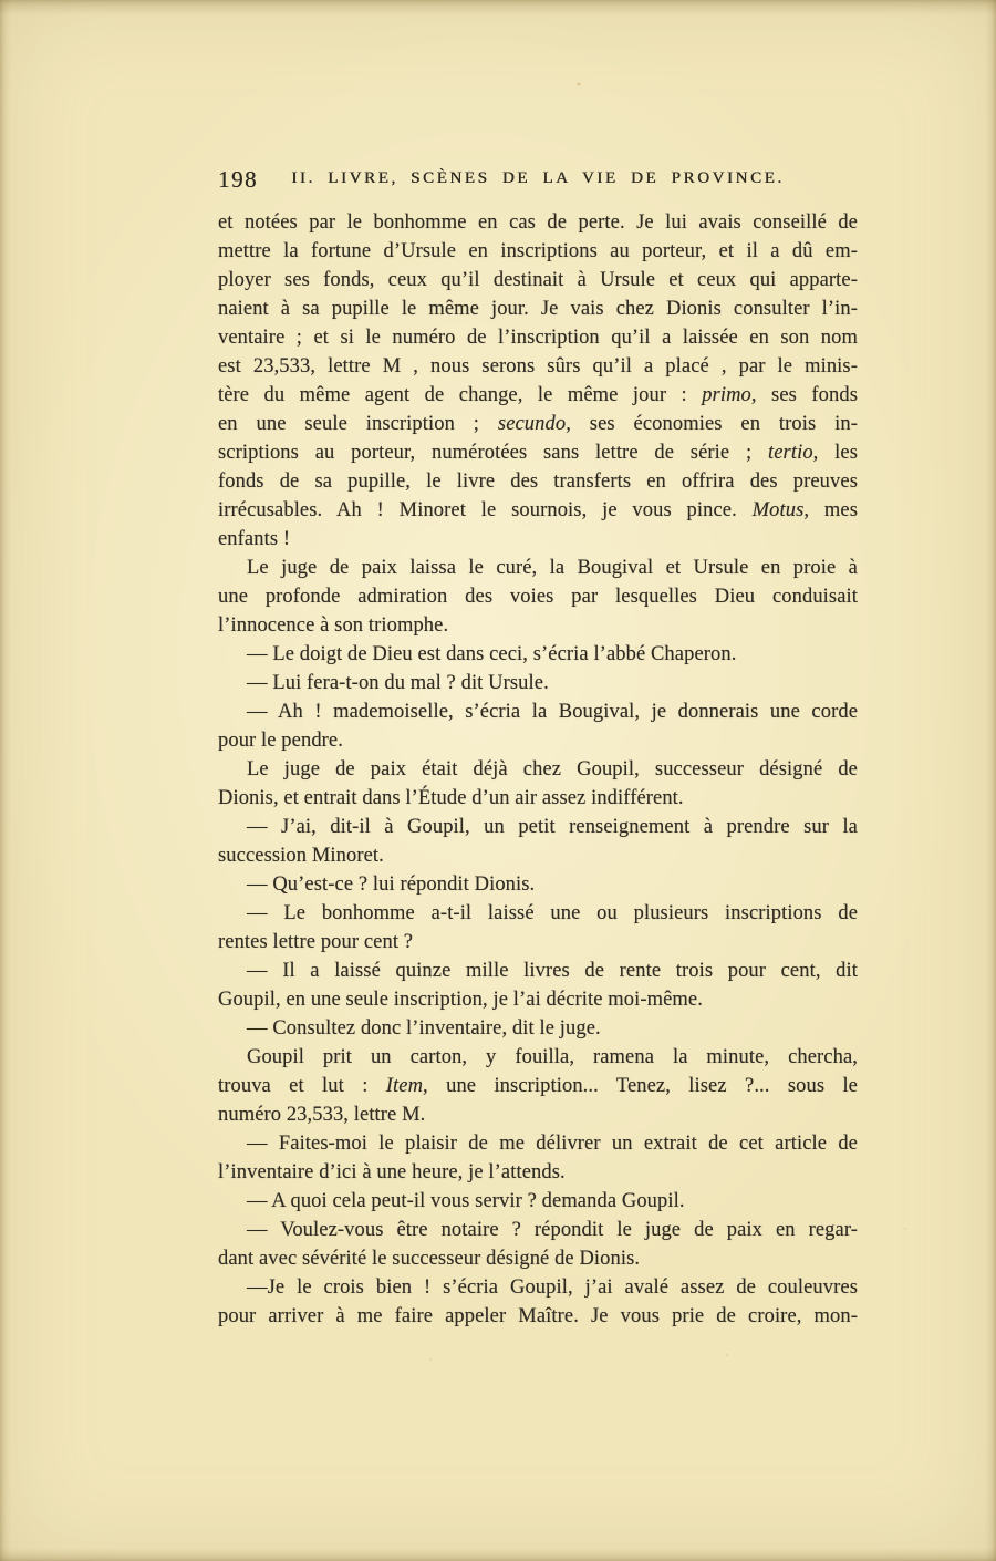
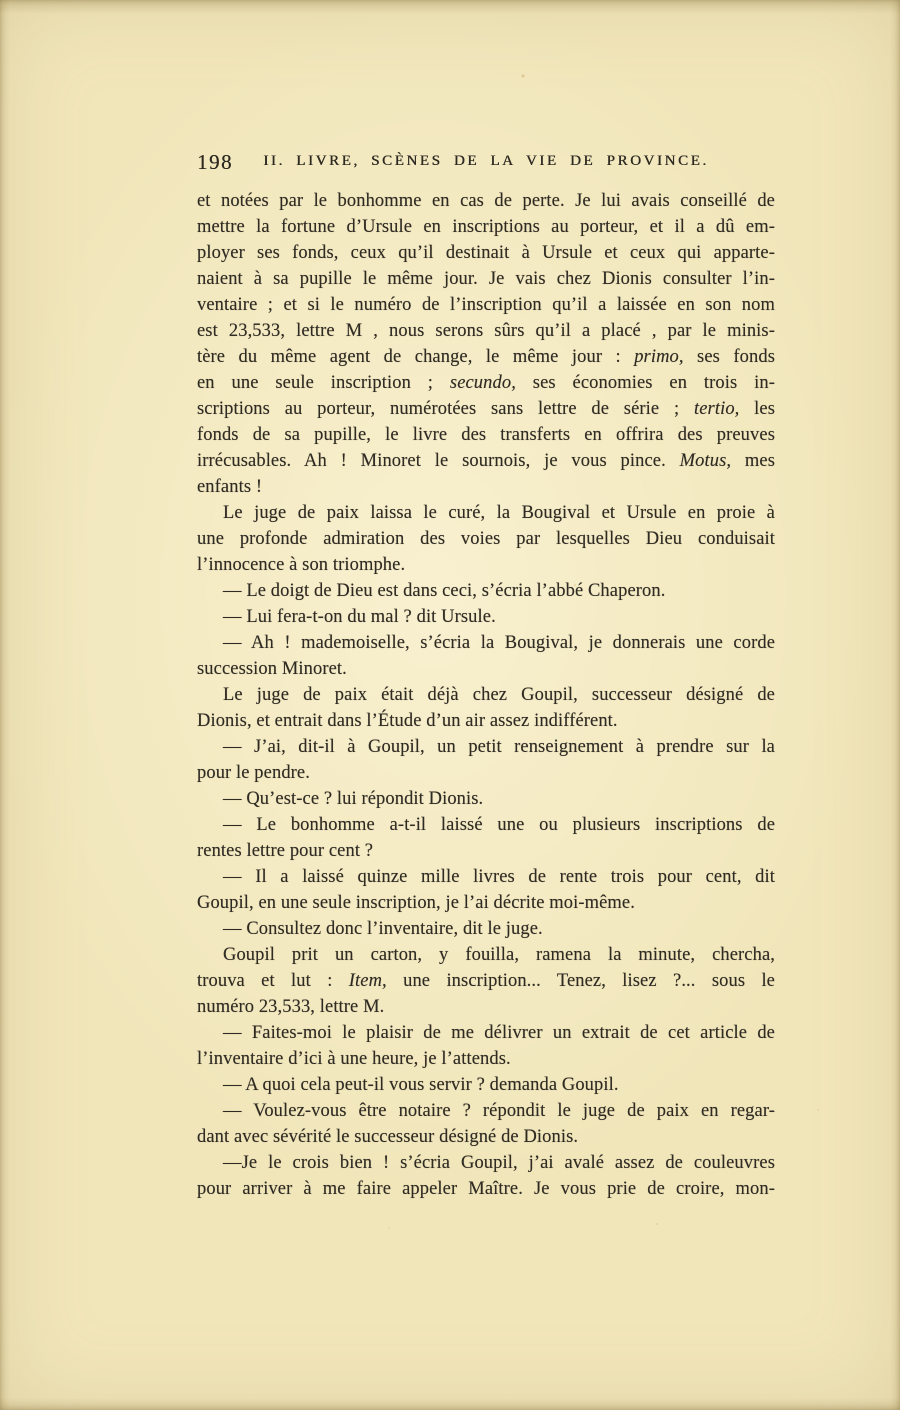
  198
  II. LIVRE, SCÈNES DE LA VIE DE PROVINCE.
  et notées par le bonhomme en cas de perte. Je lui avais conseillé de
  mettre la fortune d’Ursule en inscriptions au porteur, et il a dû em-
  ployer ses fonds, ceux qu’il destinait à Ursule et ceux qui apparte-
  naient à sa pupille le même jour. Je vais chez Dionis consulter l’in-
  ventaire ; et si le numéro de l’inscription qu’il a laissée en son nom
  est 23,533, lettre M , nous serons sûrs qu’il a placé , par le minis-
  tère du même agent de change, le même jour : primo, ses fonds
  en une seule inscription ; secundo, ses économies en trois in-
  scriptions au porteur, numérotées sans lettre de série ; tertio, les
  fonds de sa pupille, le livre des transferts en offrira des preuves
  irrécusables. Ah ! Minoret le sournois, je vous pince. Motus, mes
  enfants !
  Le juge de paix laissa le curé, la Bougival et Ursule en proie à
  une profonde admiration des voies par lesquelles Dieu conduisait
  l’innocence à son triomphe.
  — Le doigt de Dieu est dans ceci, s’écria l’abbé Chaperon.
  — Lui fera-t-on du mal ? dit Ursule.
  — Ah ! mademoiselle, s’écria la Bougival, je donnerais une corde
- pour le pendre.
+ succession Minoret.
  Le juge de paix était déjà chez Goupil, successeur désigné de
  Dionis, et entrait dans l’Étude d’un air assez indifférent.
  — J’ai, dit-il à Goupil, un petit renseignement à prendre sur la
- succession Minoret.
+ pour le pendre.
  — Qu’est-ce ? lui répondit Dionis.
  — Le bonhomme a-t-il laissé une ou plusieurs inscriptions de
  rentes lettre pour cent ?
  — Il a laissé quinze mille livres de rente trois pour cent, dit
  Goupil, en une seule inscription, je l’ai décrite moi-même.
  — Consultez donc l’inventaire, dit le juge.
  Goupil prit un carton, y fouilla, ramena la minute, chercha,
  trouva et lut : Item, une inscription... Tenez, lisez ?... sous le
  numéro 23,533, lettre M.
  — Faites-moi le plaisir de me délivrer un extrait de cet article de
  l’inventaire d’ici à une heure, je l’attends.
  — A quoi cela peut-il vous servir ? demanda Goupil.
  — Voulez-vous être notaire ? répondit le juge de paix en regar-
  dant avec sévérité le successeur désigné de Dionis.
  —Je le crois bien ! s’écria Goupil, j’ai avalé assez de couleuvres
  pour arriver à me faire appeler Maître. Je vous prie de croire, mon-
